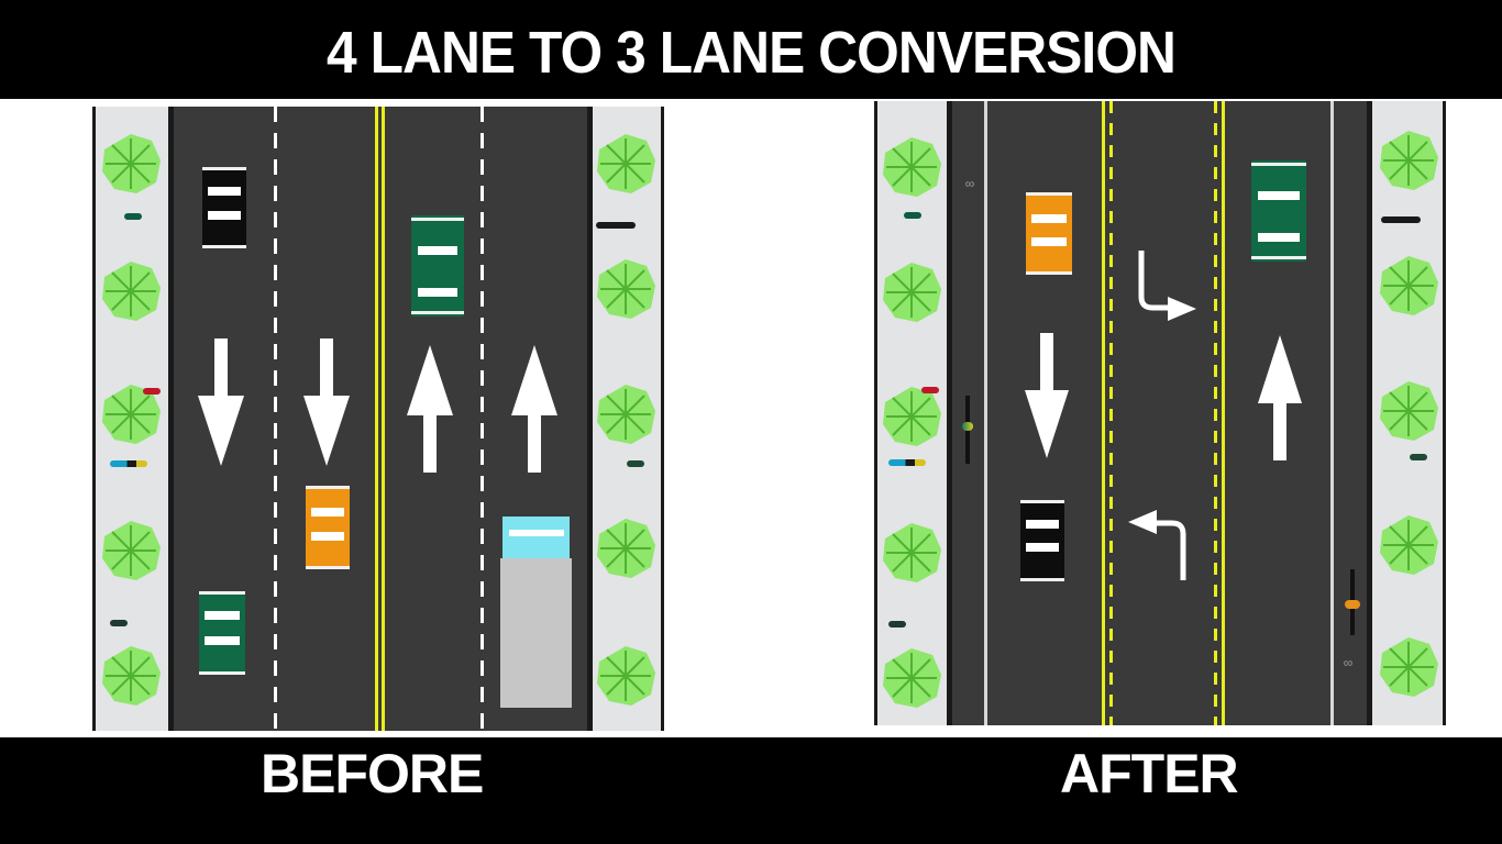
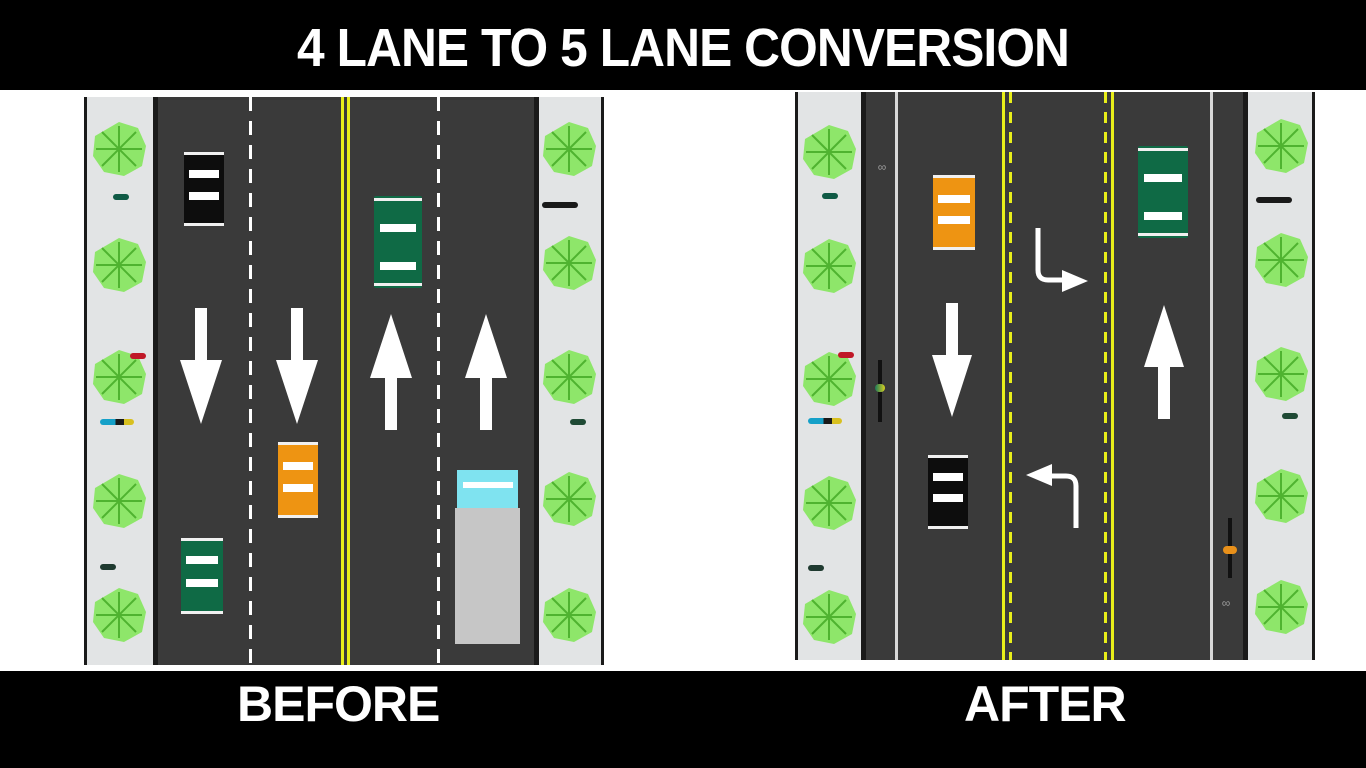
- 4 LANE TO 3 LANE CONVERSION
+ 4 LANE TO 5 LANE CONVERSION
  BEFORE
  AFTER
  ∞
  ∞
